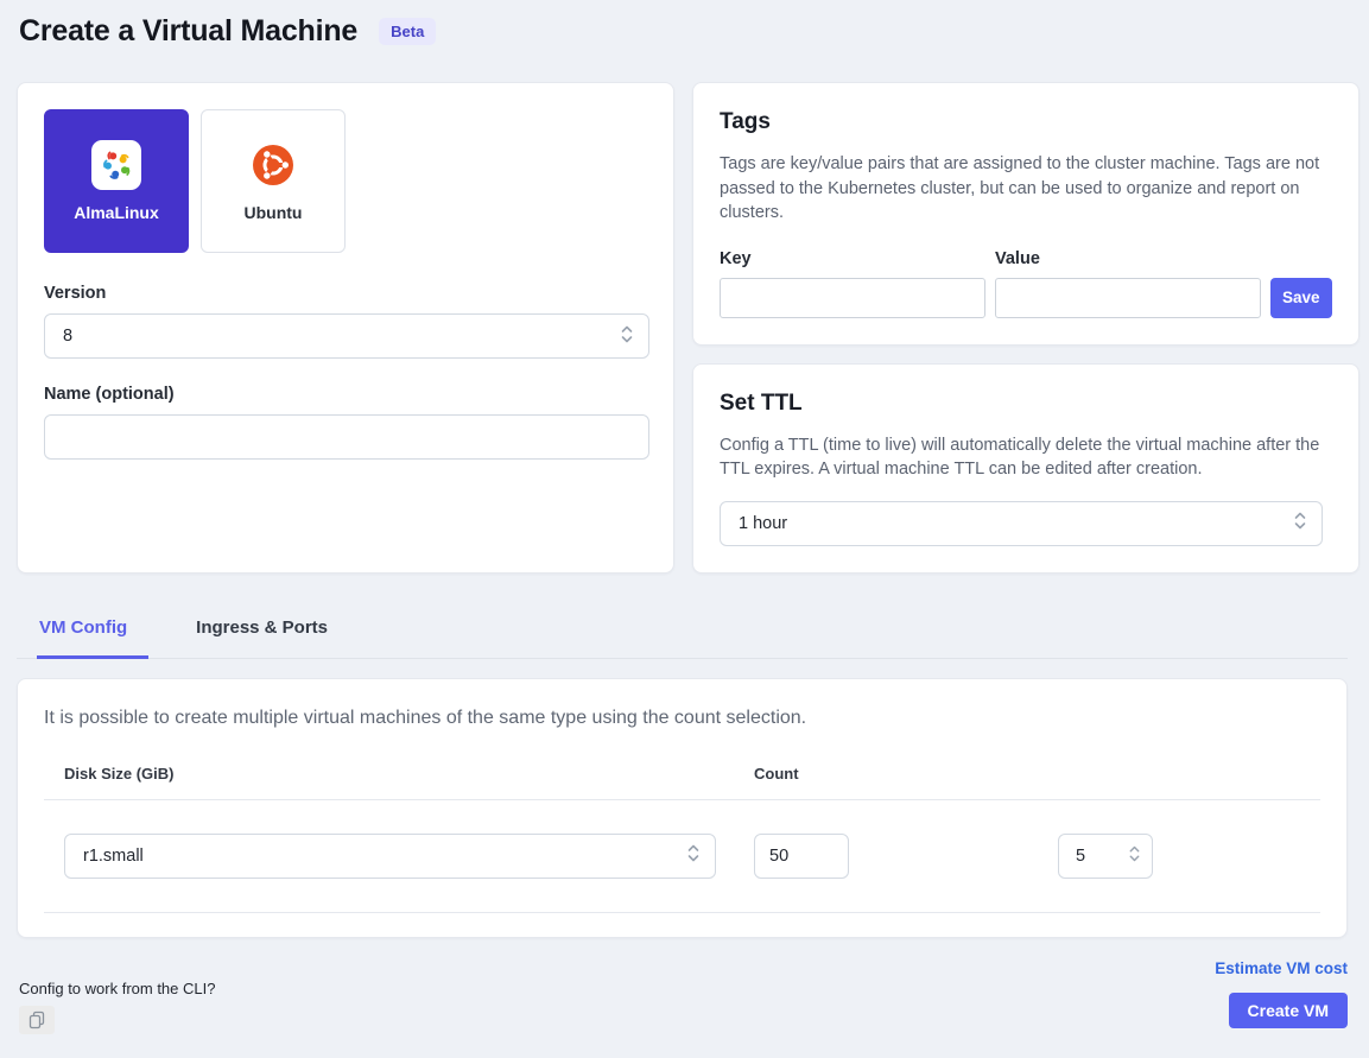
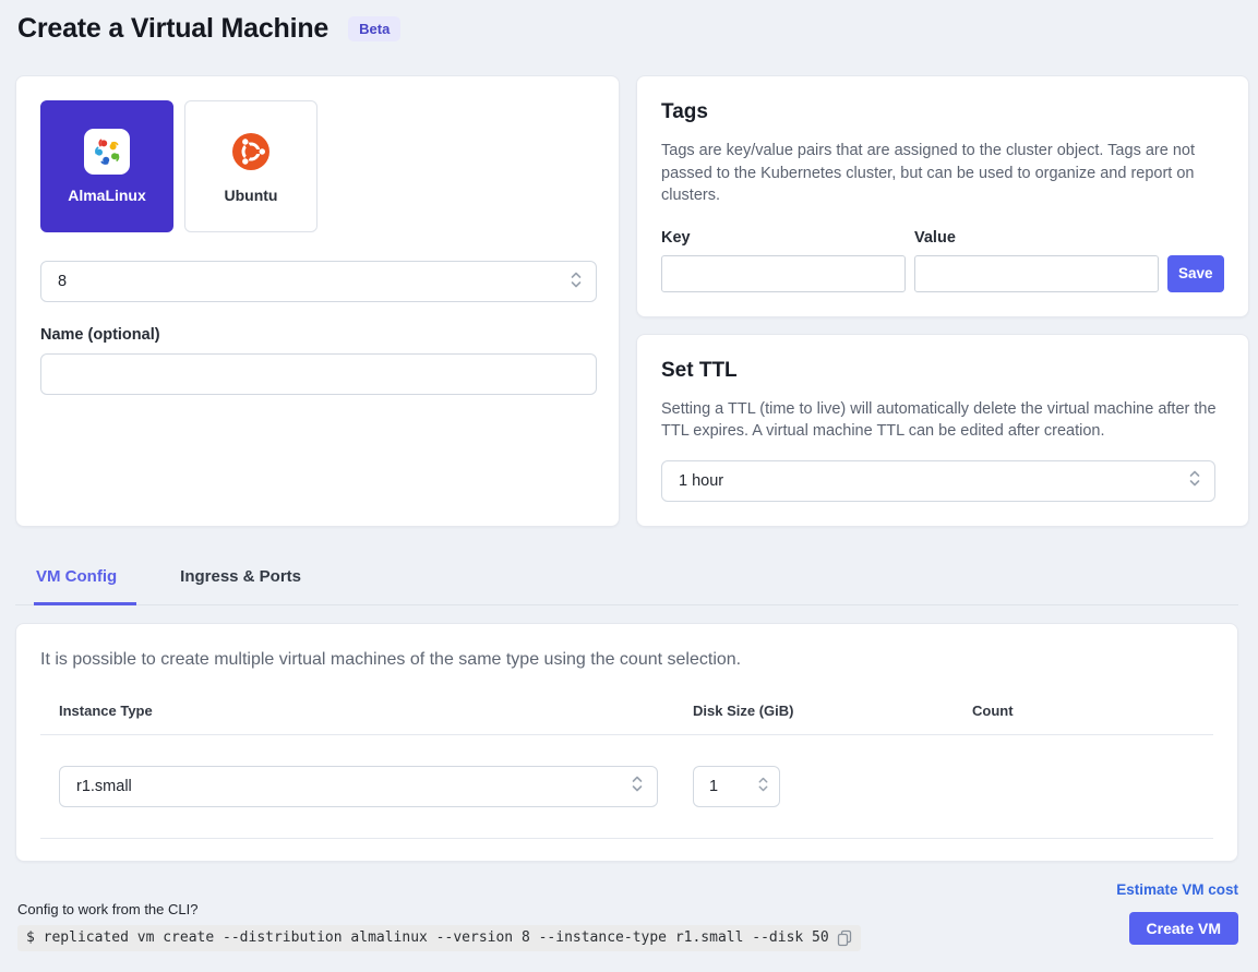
  Create a Virtual Machine
  Beta
  AlmaLinux
  Ubuntu
- Version
  8
  Name (optional)
  Tags
- Tags are key/value pairs that are assigned to the cluster machine. Tags are not passed to the Kubernetes cluster, but can be used to organize and report on clusters.
+ Tags are key/value pairs that are assigned to the cluster object. Tags are not passed to the Kubernetes cluster, but can be used to organize and report on clusters.
  Key
  Value
  Save
  Set TTL
- Config a TTL (time to live) will automatically delete the virtual machine after the TTL expires. A virtual machine TTL can be edited after creation.
+ Setting a TTL (time to live) will automatically delete the virtual machine after the TTL expires. A virtual machine TTL can be edited after creation.
  1 hour
  VM Config
  Ingress & Ports
  It is possible to create multiple virtual machines of the same type using the count selection.
+ Instance Type
  Disk Size (GiB)
  Count
  r1.small
- 50
- 5
+ 1
  Config to work from the CLI?
+ $ replicated vm create --distribution almalinux --version 8 --instance-type r1.small --disk 50
  Estimate VM cost
  Create VM
